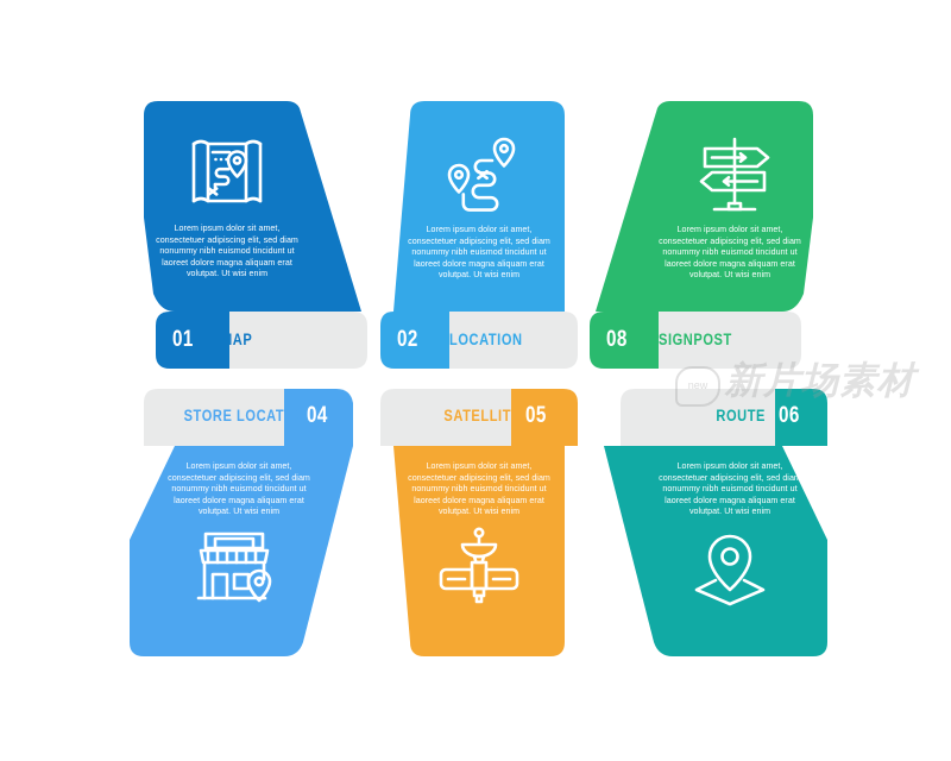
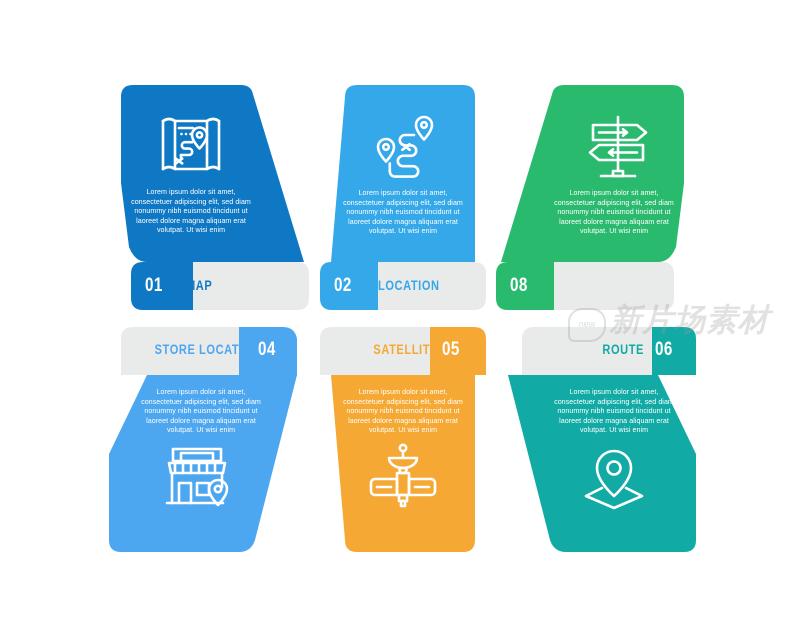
  Lorem ipsum dolor sit amet, consectetuer adipiscing elit, sed diam nonummy nibh euismod tincidunt ut laoreet dolore magna aliquam erat volutpat. Ut wisi enim
  01
  MAP
  Lorem ipsum dolor sit amet, consectetuer adipiscing elit, sed diam nonummy nibh euismod tincidunt ut laoreet dolore magna aliquam erat volutpat. Ut wisi enim
  02
  LOCATION
  Lorem ipsum dolor sit amet, consectetuer adipiscing elit, sed diam nonummy nibh euismod tincidunt ut laoreet dolore magna aliquam erat volutpat. Ut wisi enim
  08
- SIGNPOST
  STORE LOCATION
  04
  Lorem ipsum dolor sit amet, consectetuer adipiscing elit, sed diam nonummy nibh euismod tincidunt ut laoreet dolore magna aliquam erat volutpat. Ut wisi enim
  SATELLITE
  05
  Lorem ipsum dolor sit amet, consectetuer adipiscing elit, sed diam nonummy nibh euismod tincidunt ut laoreet dolore magna aliquam erat volutpat. Ut wisi enim
  ROUTE
  06
  Lorem ipsum dolor sit amet, consectetuer adipiscing elit, sed diam nonummy nibh euismod tincidunt ut laoreet dolore magna aliquam erat volutpat. Ut wisi enim
  new
  新片场素材
